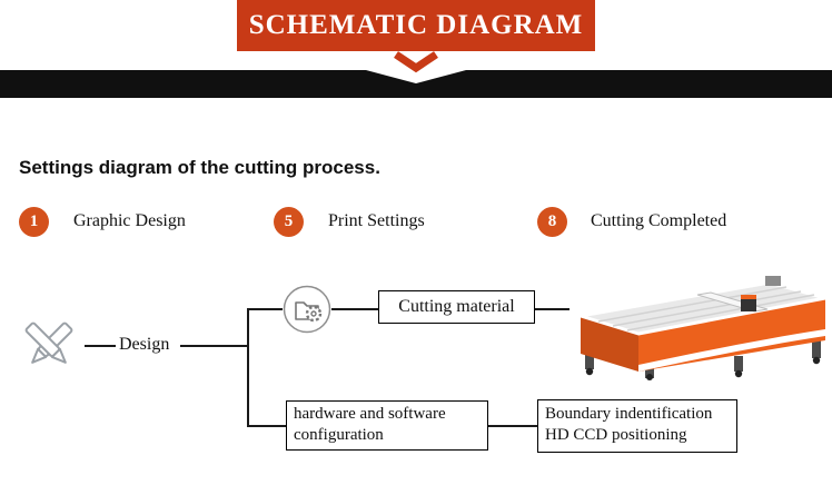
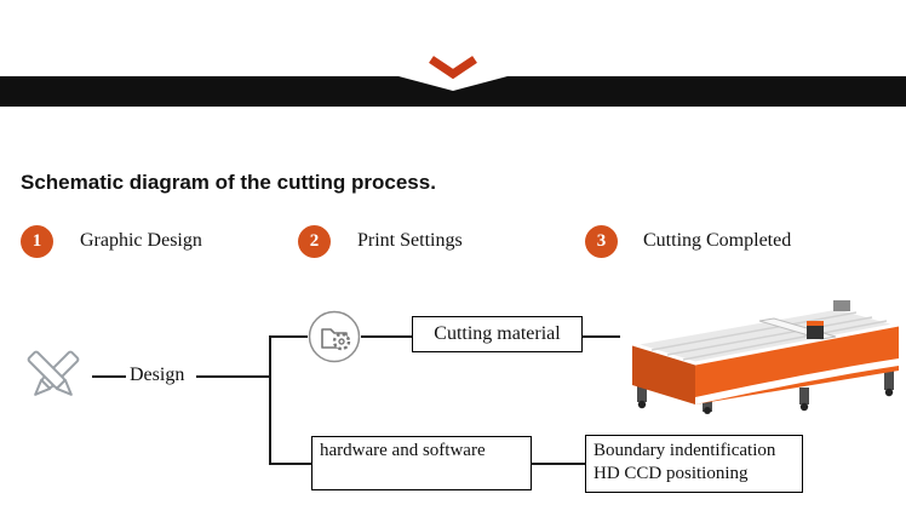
- SCHEMATIC DIAGRAM
- Settings diagram of the cutting process.
+ Schematic diagram of the cutting process.
  1
  Graphic Design
- 5
+ 2
  Print Settings
- 8
+ 3
  Cutting Completed
  Design
  Cutting material
  hardware and software
- configuration
  Boundary indentification
  HD CCD positioning
